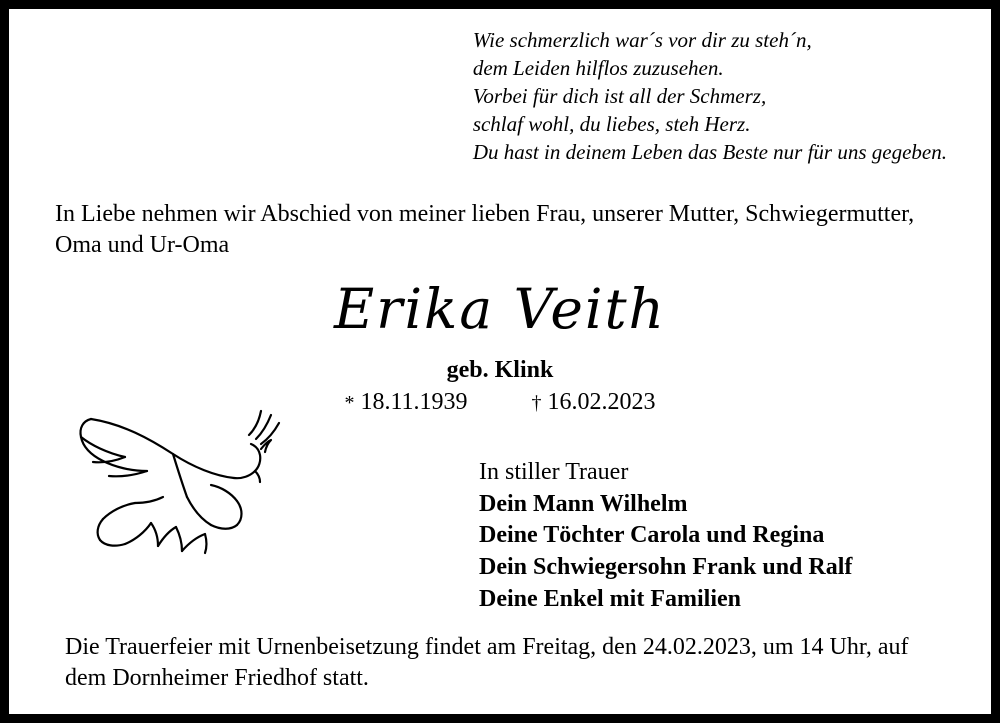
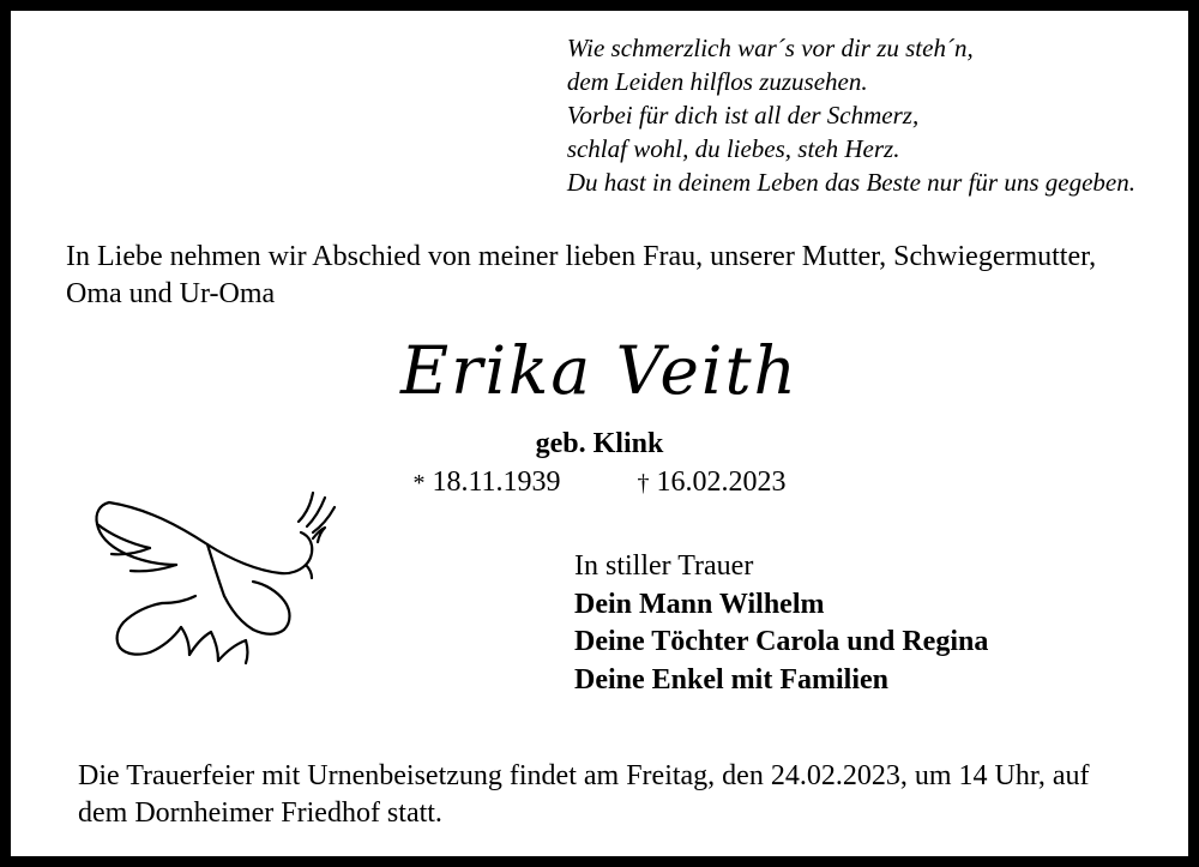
  Wie schmerzlich war´s vor dir zu steh´n,
  dem Leiden hilflos zuzusehen.
  Vorbei für dich ist all der Schmerz,
  schlaf wohl, du liebes, steh Herz.
  Du hast in deinem Leben das Beste nur für uns gegeben.
  In Liebe nehmen wir Abschied von meiner lieben Frau, unserer Mutter, Schwiegermutter, Oma und Ur-Oma
  Erika Veith
  geb. Klink
  * 18.11.1939 † 16.02.2023
  In stiller Trauer
  Dein Mann Wilhelm
  Deine Töchter Carola und Regina
- Dein Schwiegersohn Frank und Ralf
  Deine Enkel mit Familien
  Die Trauerfeier mit Urnenbeisetzung findet am Freitag, den 24.02.2023, um 14 Uhr, auf dem Dornheimer Friedhof statt.
